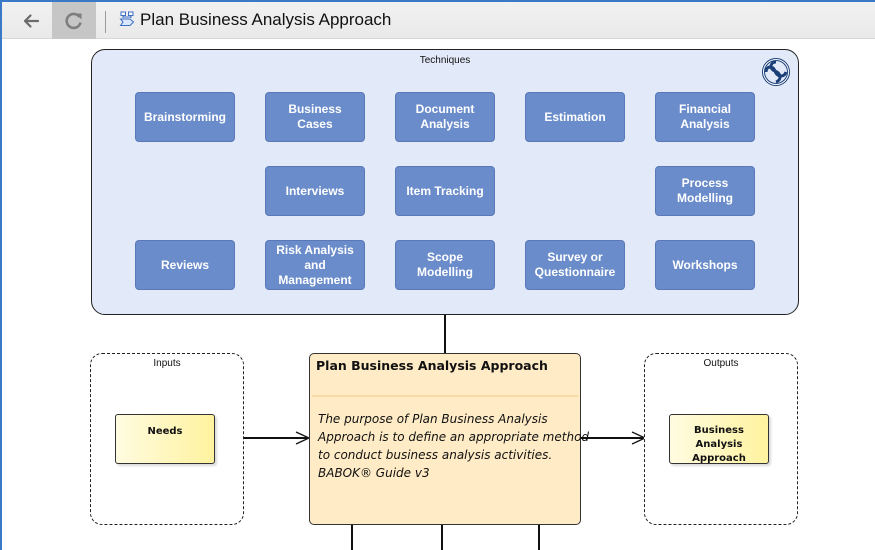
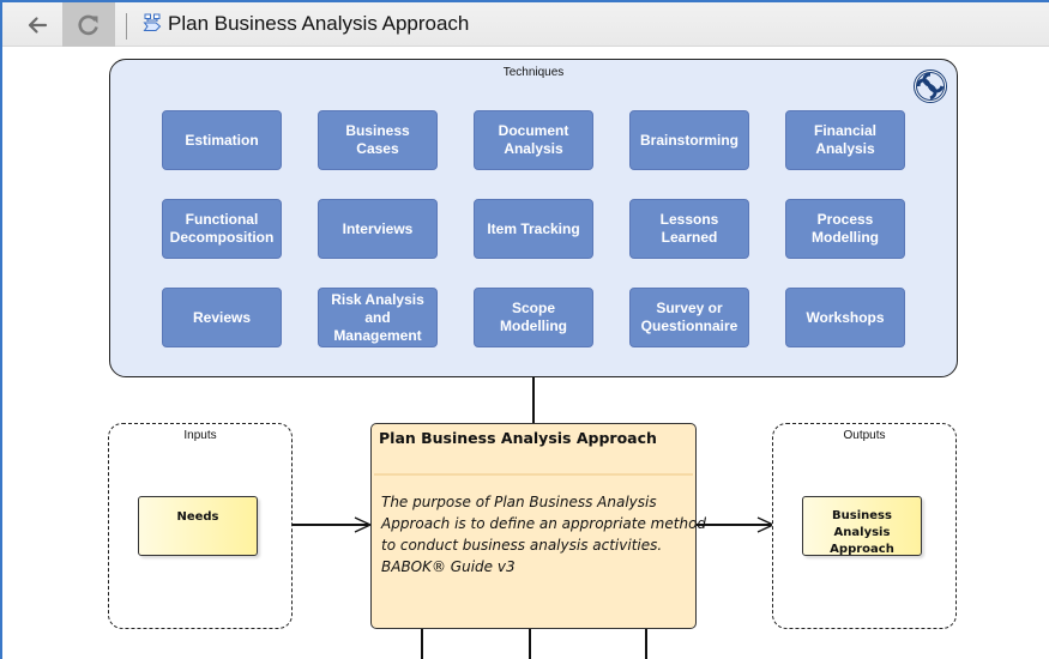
  Plan Business Analysis Approach
  Techniques
- Brainstorming
+ Estimation
  Business
  Cases
  Document
  Analysis
- Estimation
+ Brainstorming
  Financial
  Analysis
+ Functional
+ Decomposition
  Interviews
  Item Tracking
+ Lessons
+ Learned
  Process
  Modelling
  Reviews
  Risk Analysis
  and
  Management
  Scope
  Modelling
  Survey or
  Questionnaire
  Workshops
  Inputs
  Needs
  Plan Business Analysis Approach
  The purpose of Plan Business Analysis
  Approach is to define an appropriate method
  to conduct business analysis activities.
  BABOK® Guide v3
  Outputs
  Business Analysis
  Approach
